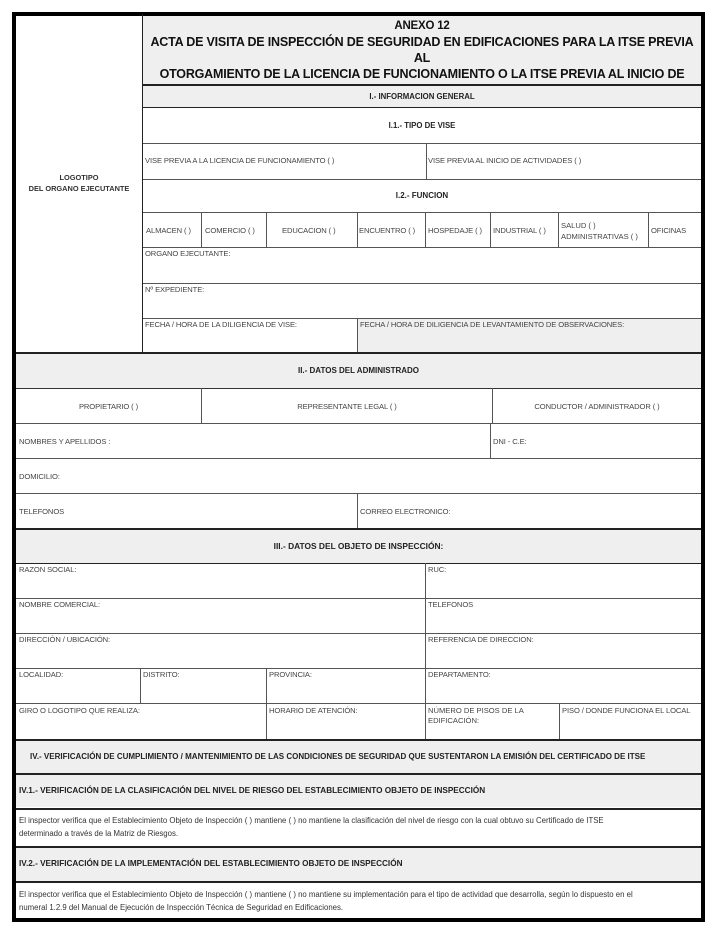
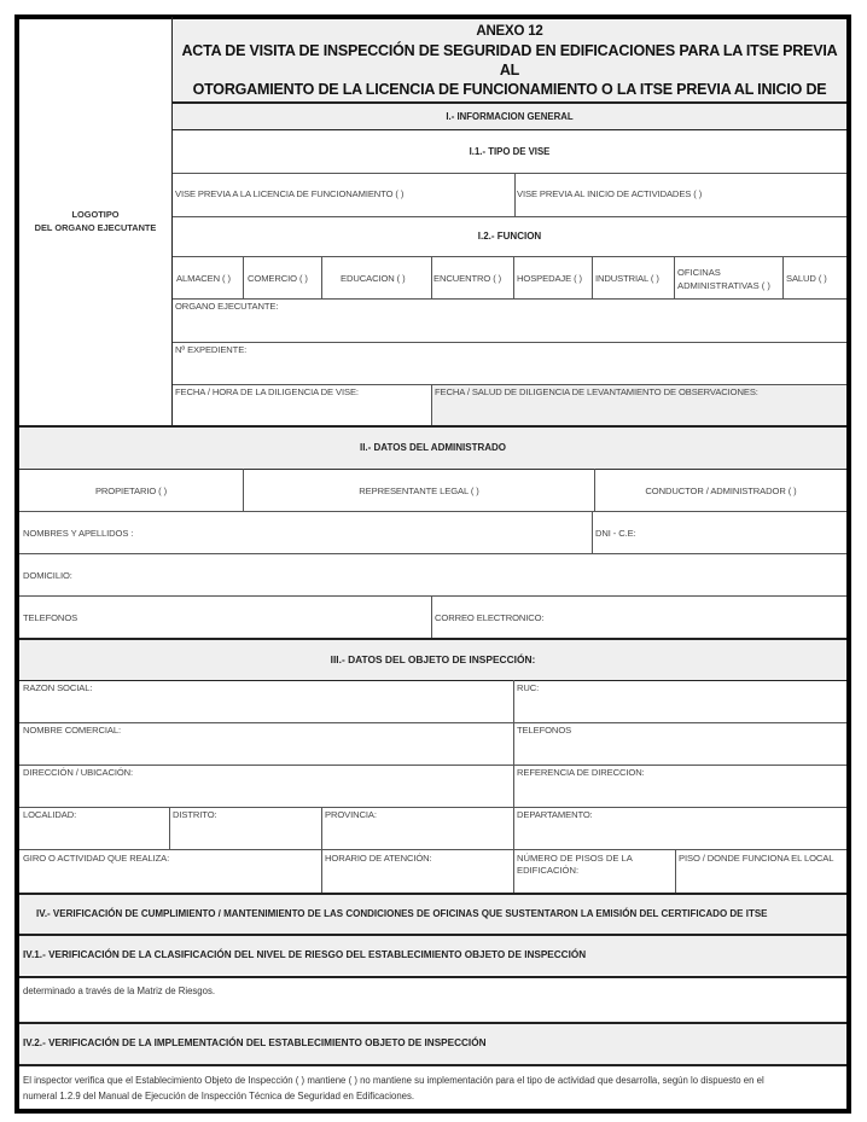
  LOGOTIPO
  DEL ORGANO EJECUTANTE
  ANEXO 12
  ACTA DE VISITA DE INSPECCIÓN DE SEGURIDAD EN EDIFICACIONES PARA LA ITSE PREVIA AL
  OTORGAMIENTO DE LA LICENCIA DE FUNCIONAMIENTO O LA ITSE PREVIA AL INICIO DE
  I.- INFORMACION GENERAL
  I.1.- TIPO DE VISE
  VISE PREVIA A LA LICENCIA DE FUNCIONAMIENTO ( )
  VISE PREVIA AL INICIO DE ACTIVIDADES ( )
  I.2.- FUNCION
  ALMACEN ( )
  COMERCIO ( )
  EDUCACION ( )
  ENCUENTRO ( )
  HOSPEDAJE ( )
  INDUSTRIAL ( )
- SALUD ( )
+ OFICINAS
  ADMINISTRATIVAS ( )
- OFICINAS
+ SALUD ( )
  ORGANO EJECUTANTE:
  Nº EXPEDIENTE:
  FECHA / HORA DE LA DILIGENCIA DE VISE:
- FECHA / HORA DE DILIGENCIA DE LEVANTAMIENTO DE OBSERVACIONES:
+ FECHA / SALUD DE DILIGENCIA DE LEVANTAMIENTO DE OBSERVACIONES:
  II.- DATOS DEL ADMINISTRADO
  PROPIETARIO ( )
  REPRESENTANTE LEGAL ( )
  CONDUCTOR / ADMINISTRADOR ( )
  NOMBRES Y APELLIDOS :
  DNI - C.E:
  DOMICILIO:
  TELEFONOS
  CORREO ELECTRONICO:
  III.- DATOS DEL OBJETO DE INSPECCIÓN:
  RAZON SOCIAL:
  RUC:
  NOMBRE COMERCIAL:
  TELEFONOS
  DIRECCIÓN / UBICACIÓN:
  REFERENCIA DE DIRECCION:
  LOCALIDAD:
  DISTRITO:
  PROVINCIA:
  DEPARTAMENTO:
- GIRO O LOGOTIPO QUE REALIZA:
+ GIRO O ACTIVIDAD QUE REALIZA:
  HORARIO DE ATENCIÓN:
  NÚMERO DE PISOS DE LA
  EDIFICACIÓN:
  PISO / DONDE FUNCIONA EL LOCAL
- IV.- VERIFICACIÓN DE CUMPLIMIENTO / MANTENIMIENTO DE LAS CONDICIONES DE SEGURIDAD QUE SUSTENTARON LA EMISIÓN DEL CERTIFICADO DE ITSE
+ IV.- VERIFICACIÓN DE CUMPLIMIENTO / MANTENIMIENTO DE LAS CONDICIONES DE OFICINAS QUE SUSTENTARON LA EMISIÓN DEL CERTIFICADO DE ITSE
  IV.1.- VERIFICACIÓN DE LA CLASIFICACIÓN DEL NIVEL DE RIESGO DEL ESTABLECIMIENTO OBJETO DE INSPECCIÓN
- El inspector verifica que el Establecimiento Objeto de Inspección ( ) mantiene ( ) no mantiene la clasificación del nivel de riesgo con la cual obtuvo su Certificado de ITSE
  determinado a través de la Matriz de Riesgos.
  IV.2.- VERIFICACIÓN DE LA IMPLEMENTACIÓN DEL ESTABLECIMIENTO OBJETO DE INSPECCIÓN
  El inspector verifica que el Establecimiento Objeto de Inspección ( ) mantiene ( ) no mantiene su implementación para el tipo de actividad que desarrolla, según lo dispuesto en el
  numeral 1.2.9 del Manual de Ejecución de Inspección Técnica de Seguridad en Edificaciones.
